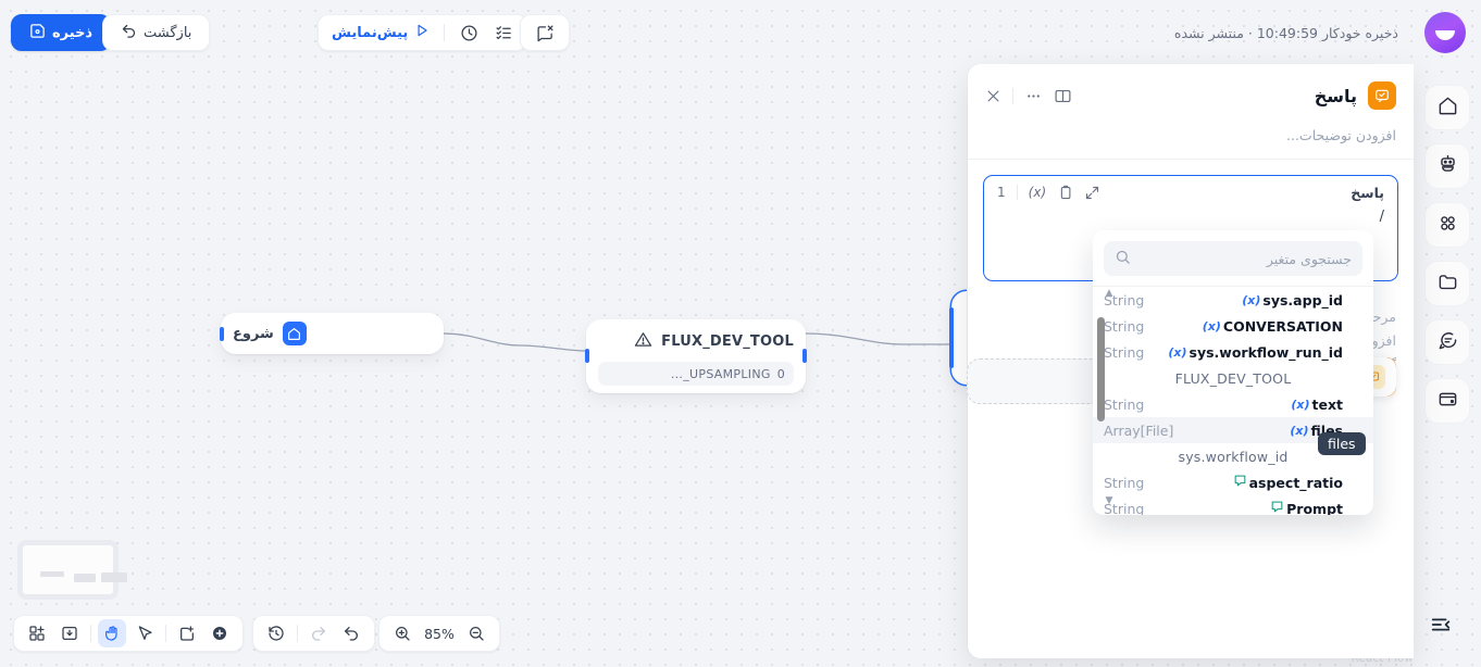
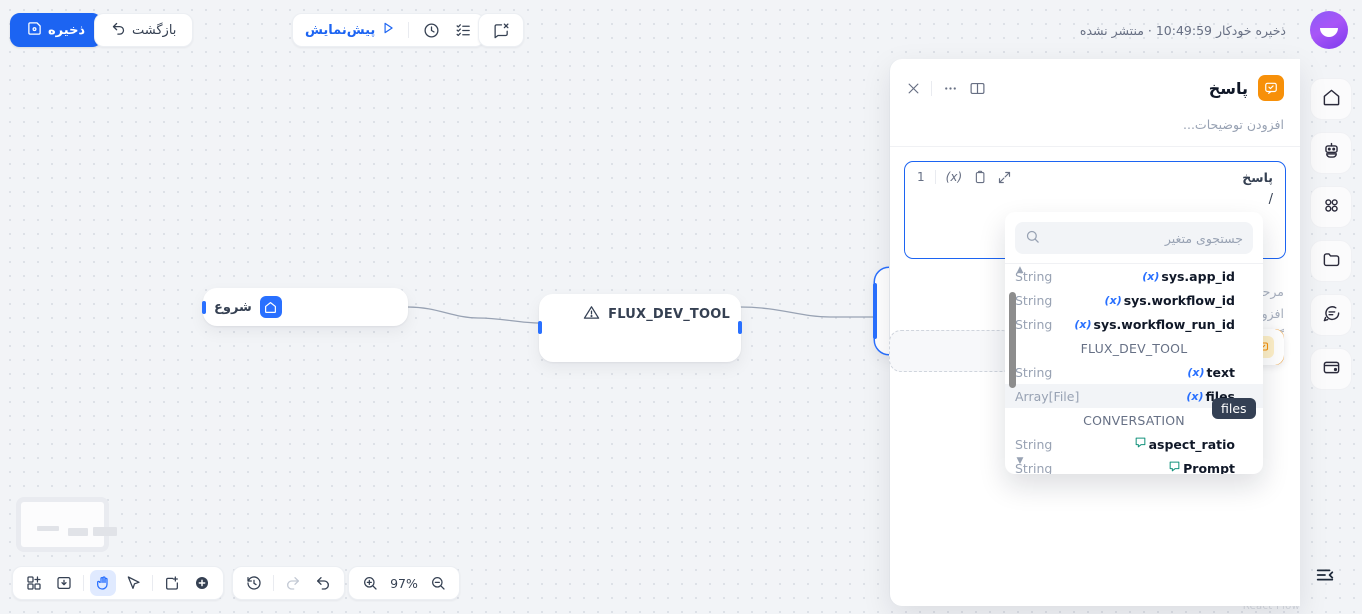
  شروع
  FLUX_DEV_TOOL
- ..._UPSAMPLING
- 0
  React Flow
  ذخیره
  بازگشت
  پیش‌نمایش
  ذخیره خودکار 10:49:59 · منتشر نشده
- 85%
+ 97%
  پاسخ
  افزودن توضیحات...
  پاسخ
  (x)
  1
  /
  sys.app_id
  (x)
  String
- CONVERSATION
+ sys.workflow_id
  (x)
  String
  sys.workflow_run_id
  (x)
  String
  FLUX_DEV_TOOL
  text
  (x)
  String
  files
  (x)
  Array[File]
- sys.workflow_id
+ CONVERSATION
  aspect_ratio
  String
  Prompt
  String
  ▲
  ▼
  files
